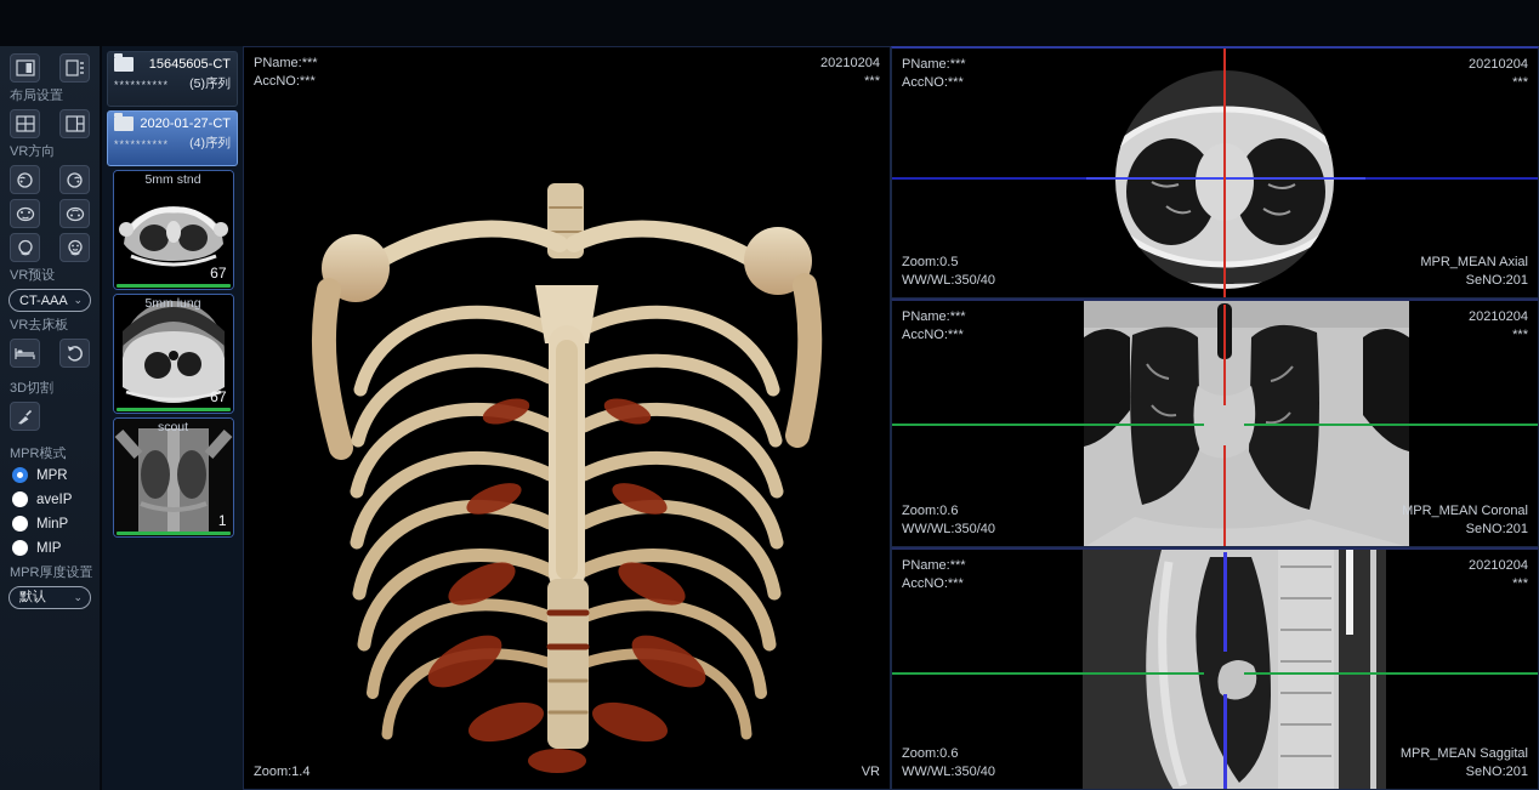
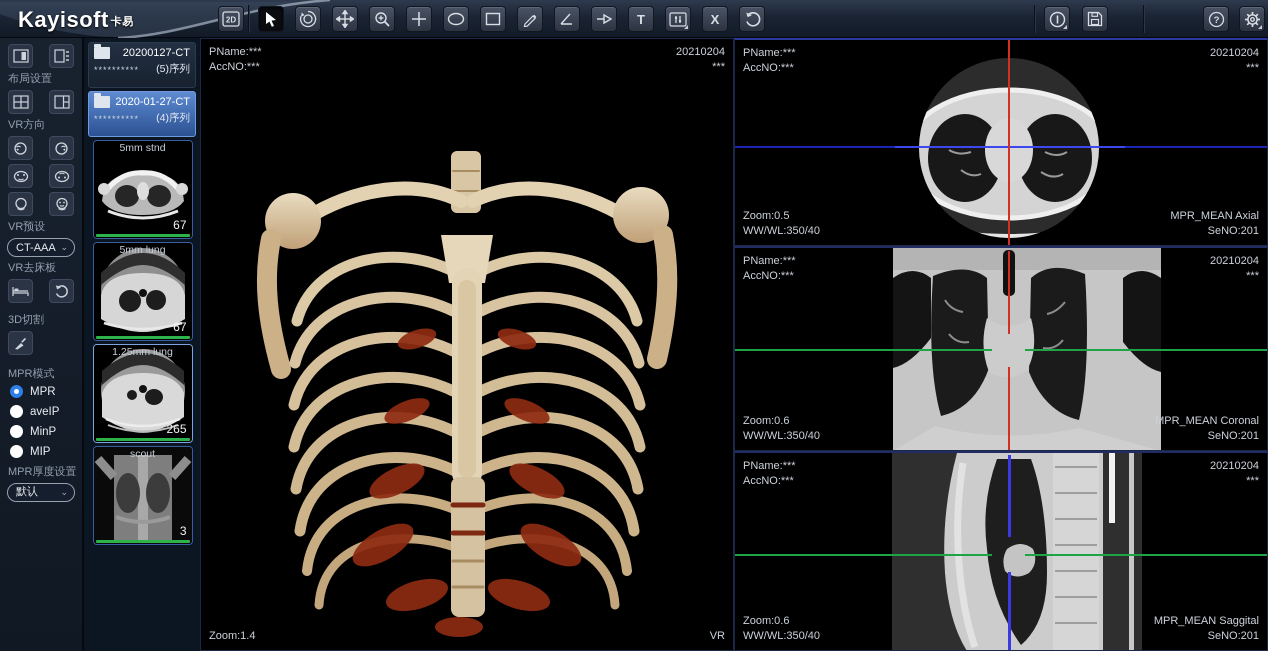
+ Kayisoft 卡易
+ 2D
+ T
+ X
+ ?
  布局设置
  VR方向
  VR预设
  CT-AAA
  ⌄
  VR去床板
  3D切割
  MPR模式
  MPR
  aveIP
  MinP
  MIP
  MPR厚度设置
  默认
  ⌄
- 15645605-CT
+ 20200127-CT
  **********
  (5)序列
  2020-01-27-CT
  **********
  (4)序列
  5mm stnd
  67
  5mm lung
  67
+ 1.25mm lung
+ 265
  scout
- 1
+ 3
  PName:***
  AccNO:***
  20210204
  ***
  Zoom:1.4
  VR
  PName:***
  AccNO:***
  20210204
  ***
  Zoom:0.5
  WW/WL:350/40
  MPR_MEAN Axial
  SeNO:201
  PName:***
  AccNO:***
  20210204
  ***
  Zoom:0.6
  WW/WL:350/40
  MPR_MEAN Coronal
  SeNO:201
  PName:***
  AccNO:***
  20210204
  ***
  Zoom:0.6
  WW/WL:350/40
  MPR_MEAN Saggital
  SeNO:201
